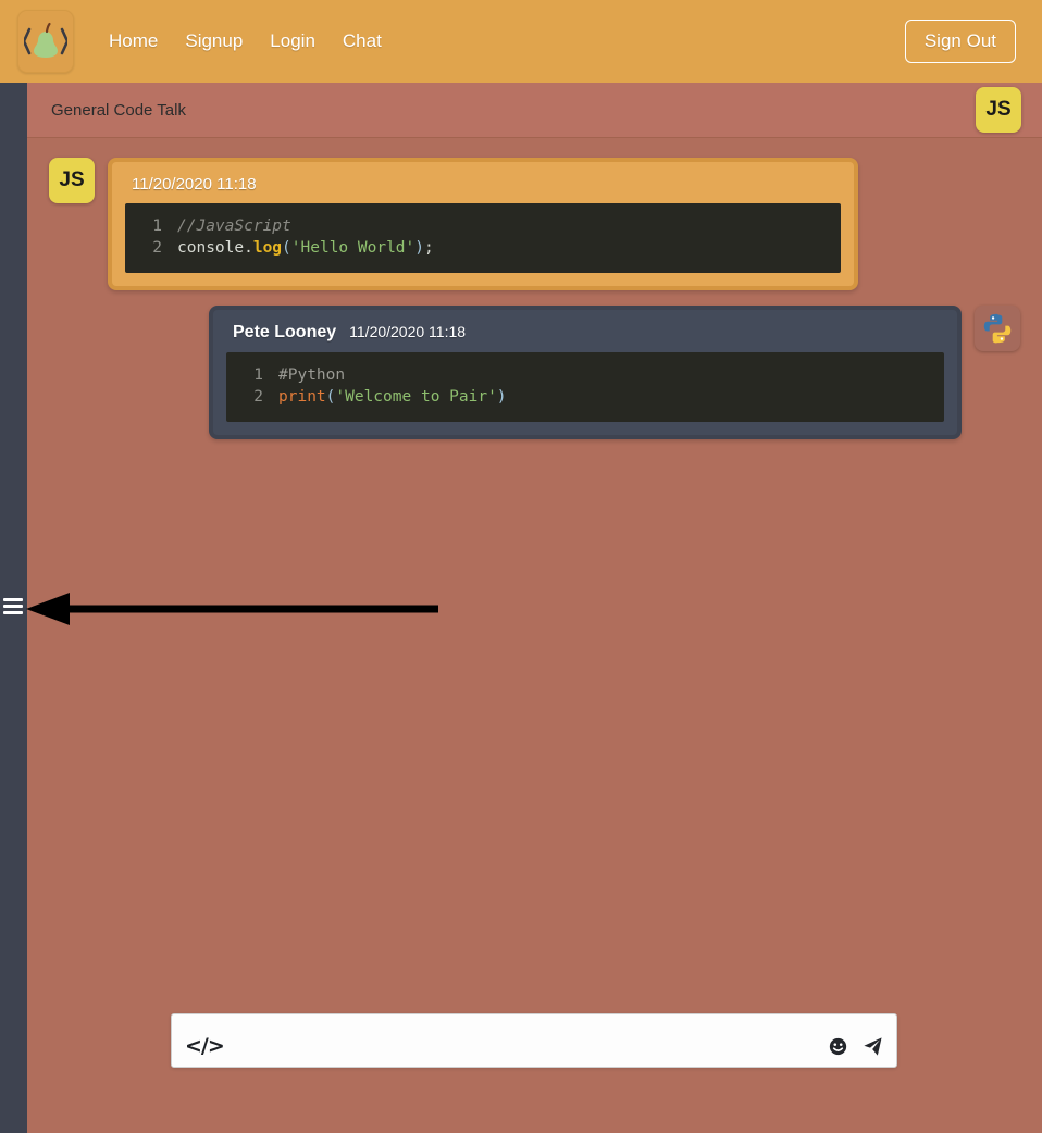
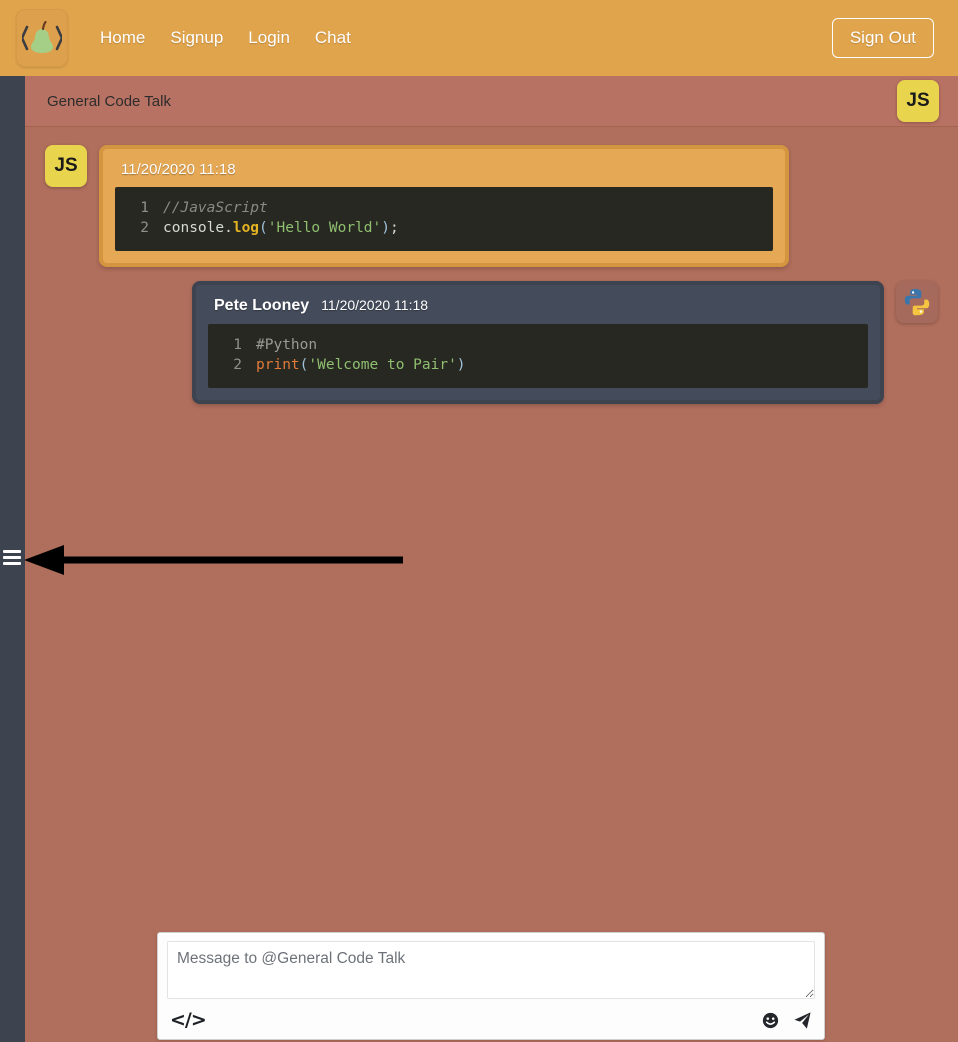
  Home
  Signup
  Login
  Chat
  Sign Out
  General Code Talk
  JS
  JS
  11/20/2020 11:18
  1
  //JavaScript
  2
  console
  .
  log
  (
  'Hello World'
  )
  ;
  Pete Looney
  11/20/2020 11:18
  1
  #Python
  2
  print
  (
  'Welcome to Pair'
  )
+ Message to @General Code Talk
  </>
